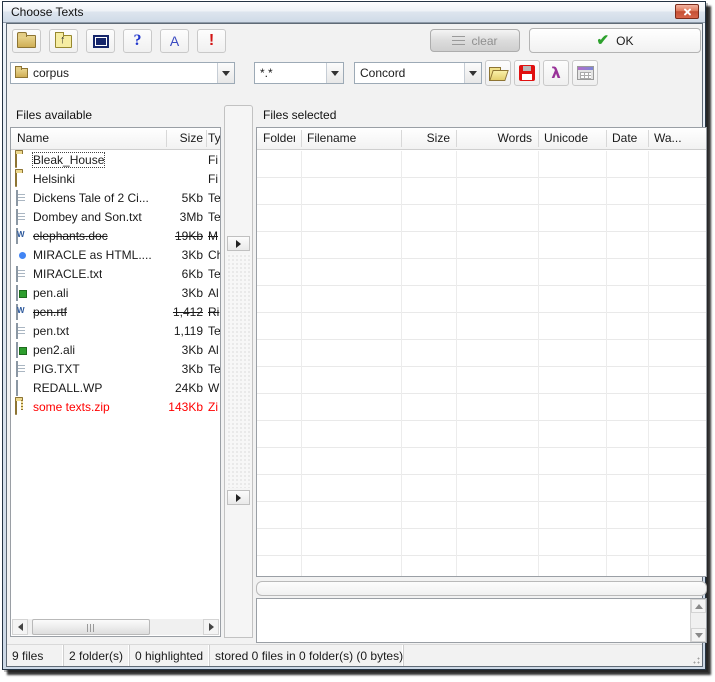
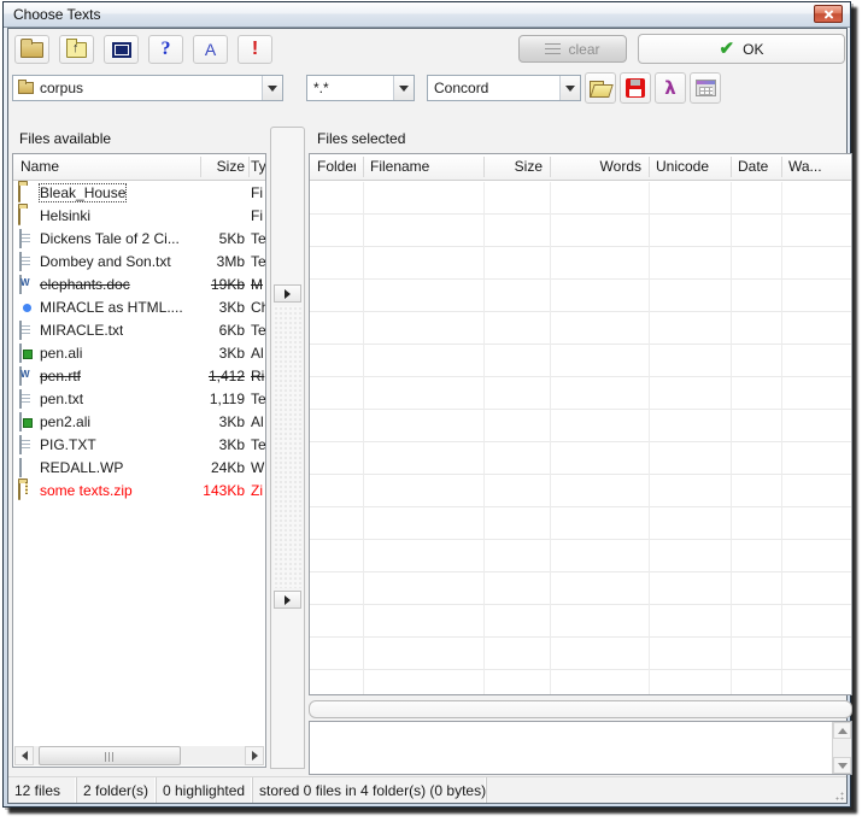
  Choose Texts
  ?
  A
  !
  clear
  ✔
  OK
  corpus
  *.*
  Concord
  λ
  Files available
  Name
  Size
  Ty
  Bleak_House
  Fi
  Helsinki
  Fi
  Dickens Tale of 2 Ci...
  5Kb
  Te
  Dombey and Son.txt
  3Mb
  Te
  elephants.doc
  19Kb
  M
  MIRACLE as HTML....
  3Kb
  MIRACLE.txt
  6Kb
  Te
  pen.ali
  3Kb
  Al
  pen.rtf
  1,412
  Ri
  pen.txt
  1,119
  Te
  pen2.ali
  3Kb
  Al
  PIG.TXT
  3Kb
  Te
  REDALL.WP
  24Kb
  W
  some texts.zip
  143Kb
  Zi
  Files selected
  Folde
  Filename
  Size
  Words
  Unicode
  Date
  Wa...
- 9 files
+ 12 files
  2 folder(s)
  0 highlighted
- stored 0 files in 0 folder(s) (0 bytes)
+ stored 0 files in 4 folder(s) (0 bytes)
